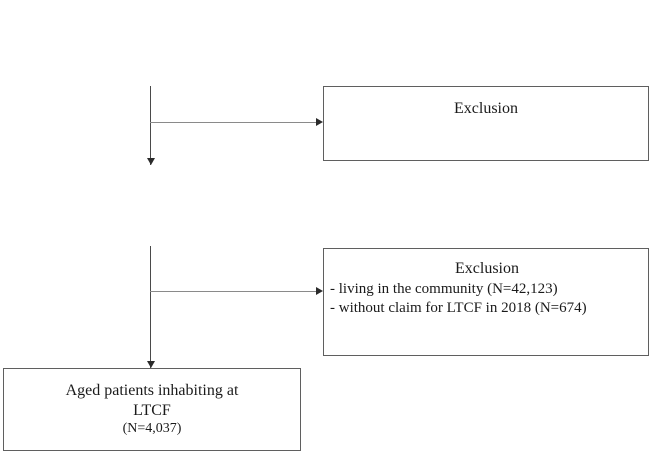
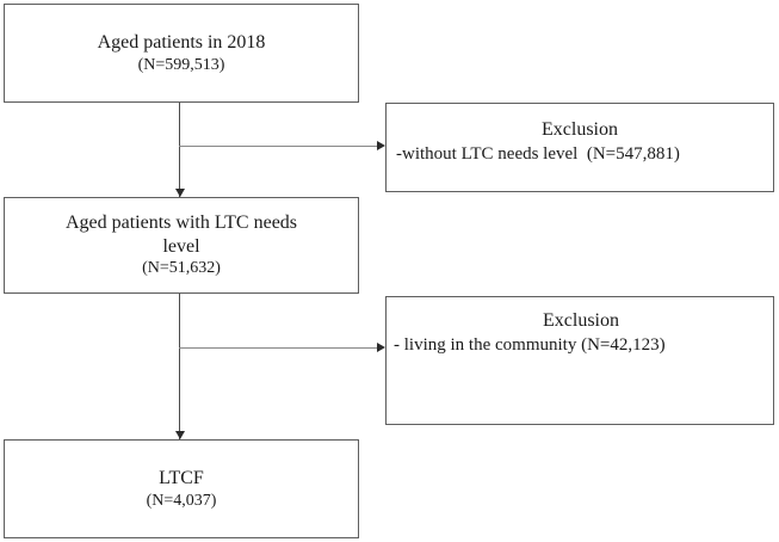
+ Aged patients in 2018
+ (N=599,513)
  Exclusion
+ -without LTC needs level (N=547,881)
+ Aged patients with LTC needs
+ level
+ (N=51,632)
  Exclusion
  - living in the community (N=42,123)
- - without claim for LTCF in 2018 (N=674)
- Aged patients inhabiting at
  LTCF
  (N=4,037)
